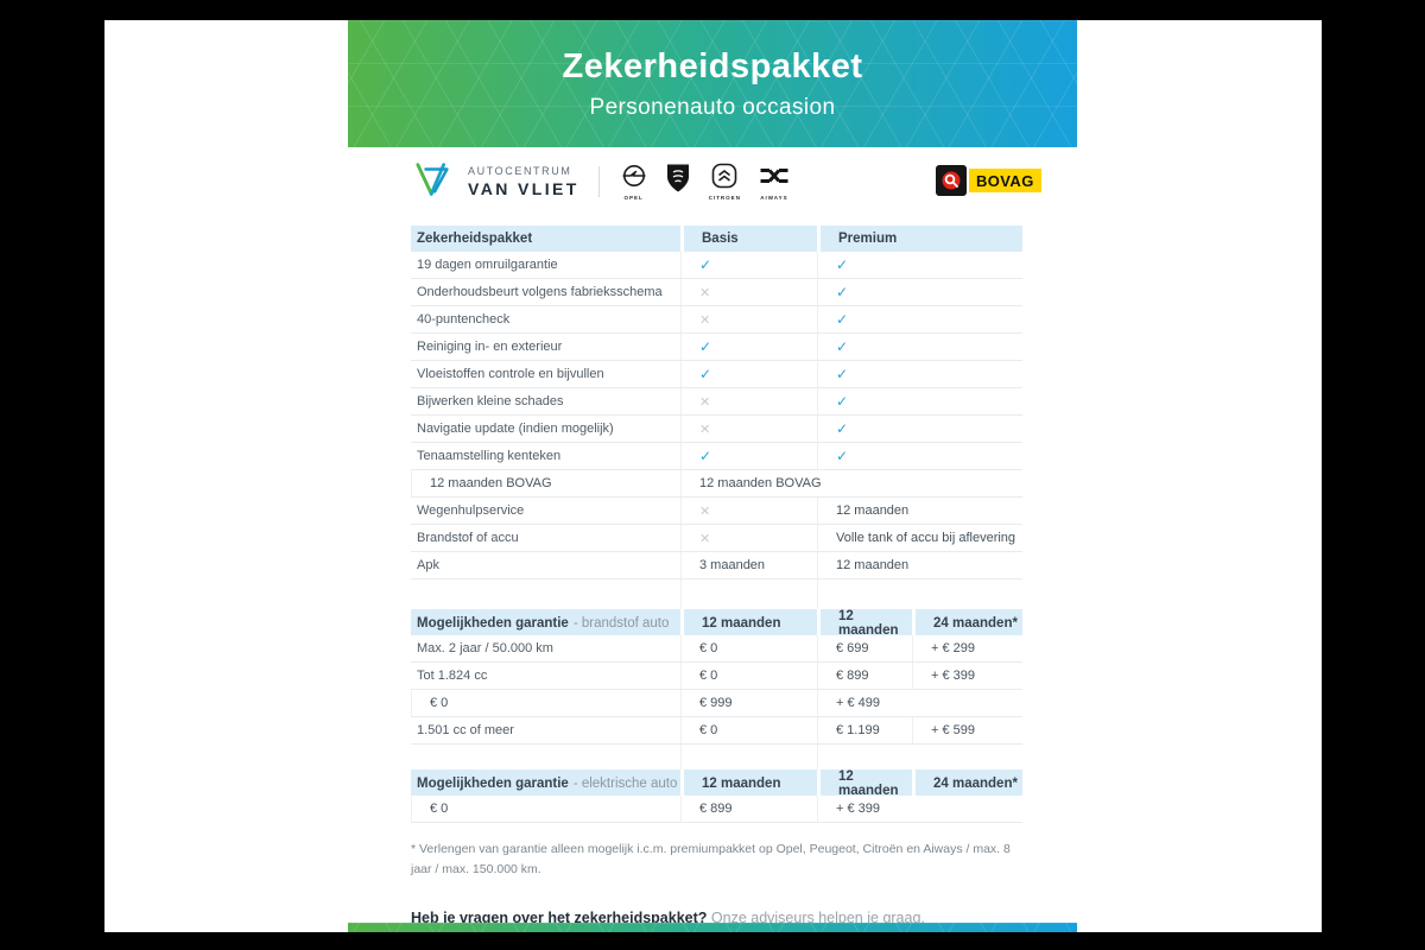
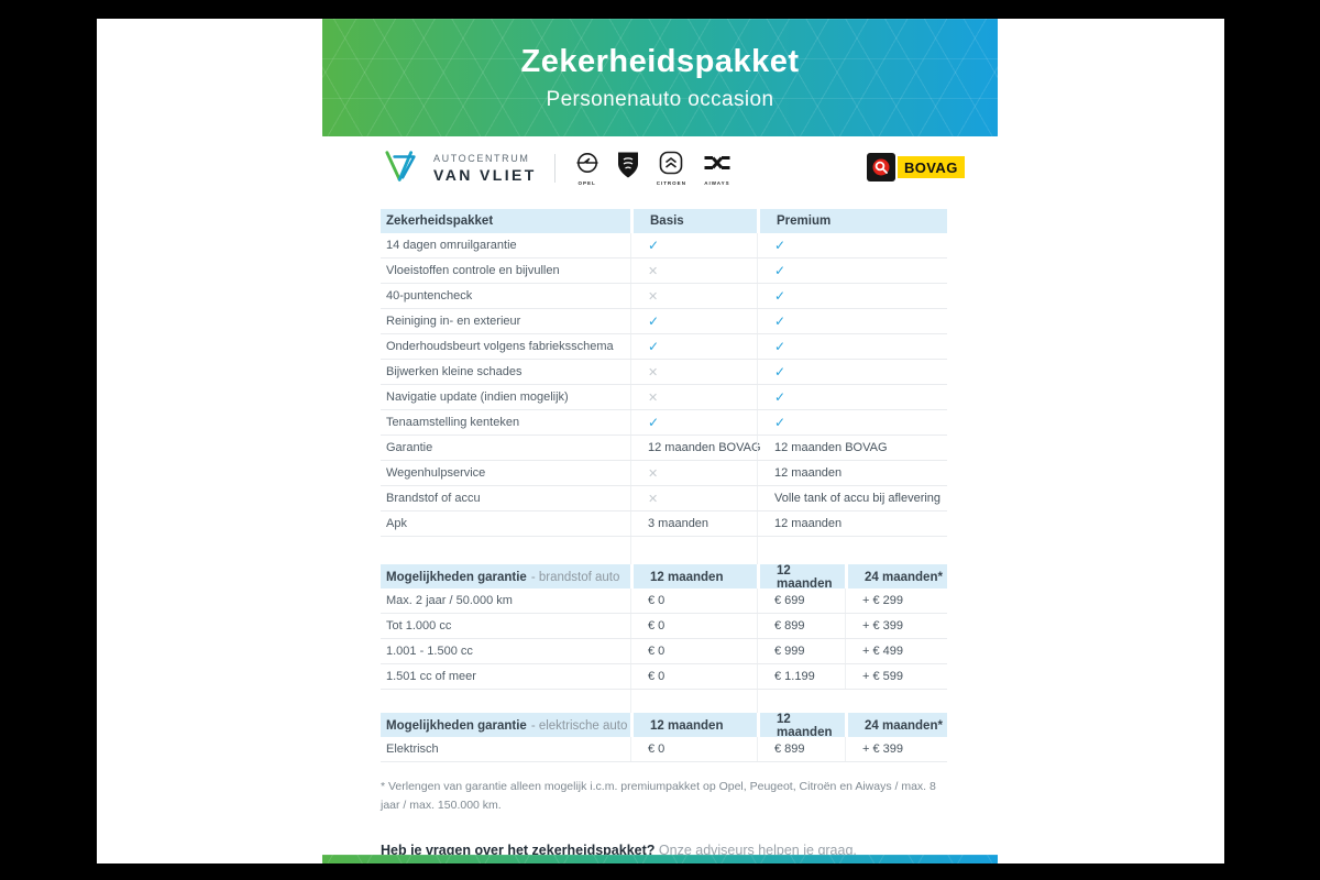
  Zekerheidspakket
  Personenauto occasion
  AUTOCENTRUM
  VAN VLIET
  BOVAG
  Zekerheidspakket
  Basis
  Premium
- 19 dagen omruilgarantie
+ 14 dagen omruilgarantie
  ✓
  ✓
- Onderhoudsbeurt volgens fabrieksschema
+ Vloeistoffen controle en bijvullen
  ✕
  ✓
  40-puntencheck
  ✕
  ✓
  Reiniging in- en exterieur
  ✓
  ✓
- Vloeistoffen controle en bijvullen
+ Onderhoudsbeurt volgens fabrieksschema
  ✓
  ✓
  Bijwerken kleine schades
  ✕
  ✓
  Navigatie update (indien mogelijk)
  ✕
  ✓
  Tenaamstelling kenteken
  ✓
  ✓
+ Garantie
  12 maanden BOVAG
  12 maanden BOVAG
  Wegenhulpservice
  ✕
  12 maanden
  Brandstof of accu
  ✕
  Volle tank of accu bij aflevering
  Apk
  3 maanden
  12 maanden
  Mogelijkheden garantie
  - brandstof auto
  12 maanden
  12 maanden
  24 maanden*
  Max. 2 jaar / 50.000 km
  € 0
  € 699
  + € 299
- Tot 1.824 cc
+ Tot 1.000 cc
  € 0
  € 899
  + € 399
+ 1.001 - 1.500 cc
  € 0
  € 999
  + € 499
  1.501 cc of meer
  € 0
  € 1.199
  + € 599
  Mogelijkheden garantie
  - elektrische auto
  12 maanden
  12 maanden
  24 maanden*
+ Elektrisch
  € 0
  € 899
  + € 399
  * Verlengen van garantie alleen mogelijk i.c.m. premiumpakket op Opel, Peugeot, Citroën en Aiways / max. 8 jaar / max. 150.000 km.
  Heb je vragen over het zekerheidspakket? Onze adviseurs helpen je graag.
